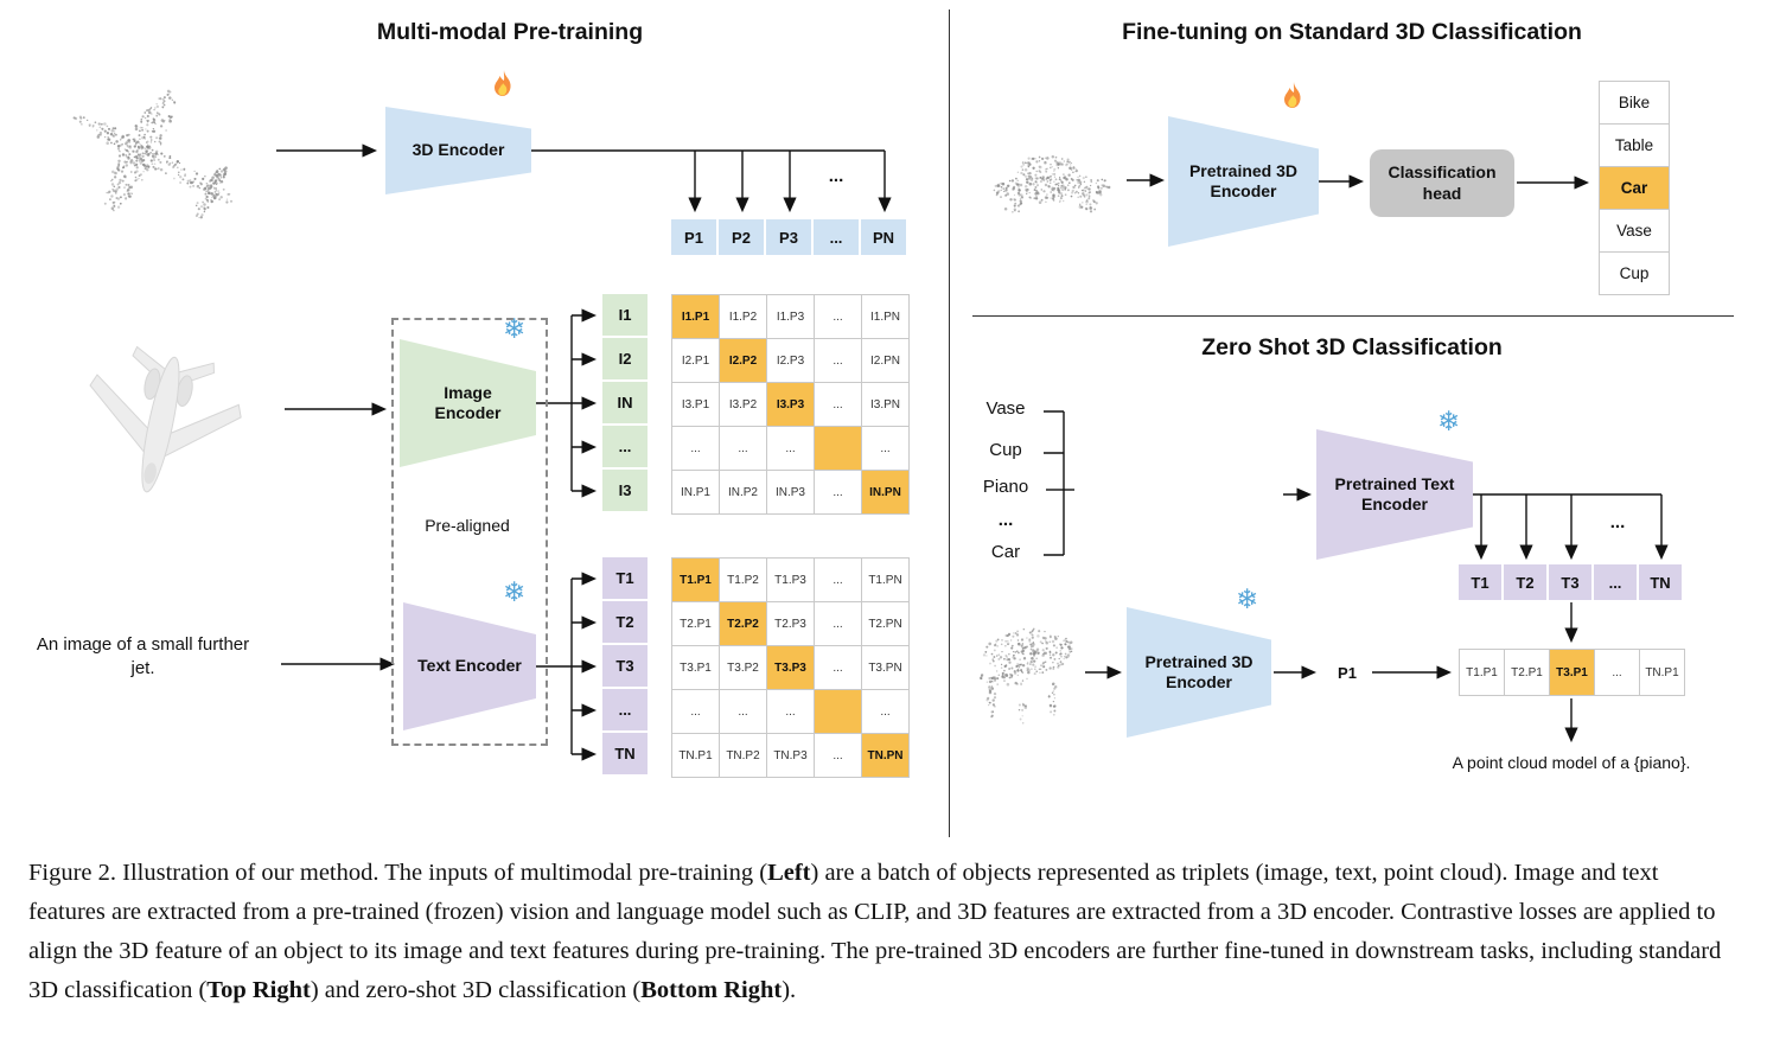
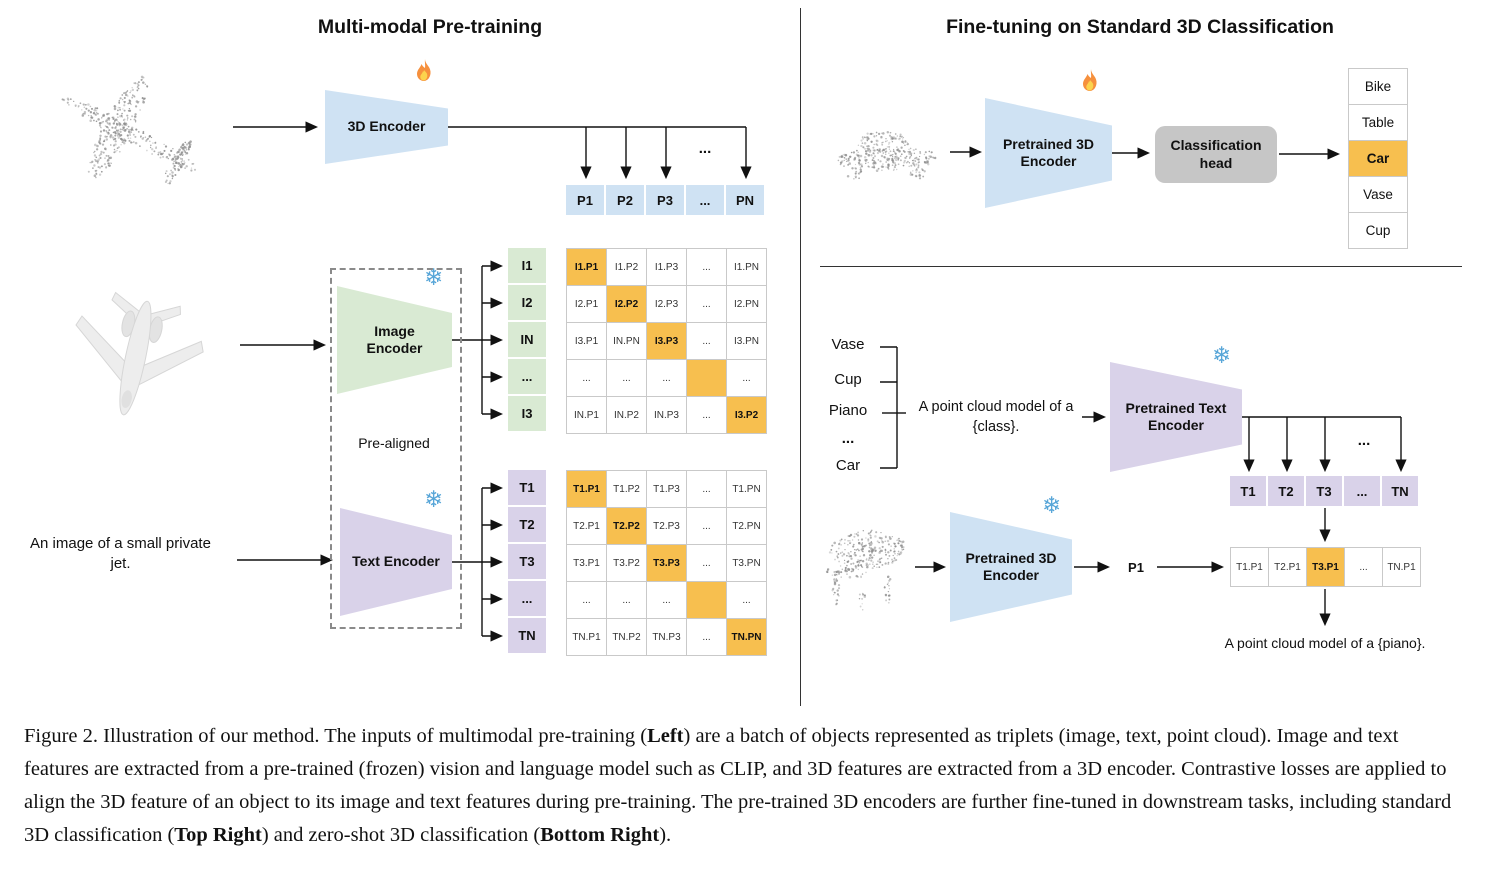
  Multi-modal Pre-training
  3D Encoder
  ...
  P1
  P2
  P3
  ...
  PN
  Pre-aligned
  Image Encoder
  ❄
  I1
  I2
  IN
  ...
  I3
  I1.P1
  I1.P2
  I1.P3
  ...
  I1.PN
  I2.P1
  I2.P2
  I2.P3
  ...
  I2.PN
  I3.P1
- I3.P2
+ IN.PN
  I3.P3
  ...
  I3.PN
  ...
  ...
  ...
  ...
  IN.P1
  IN.P2
  IN.P3
  ...
- IN.PN
+ I3.P2
- An image of a small further jet.
+ An image of a small private jet.
  Text Encoder
  ❄
  T1
  T2
  T3
  ...
  TN
  T1.P1
  T1.P2
  T1.P3
  ...
  T1.PN
  T2.P1
  T2.P2
  T2.P3
  ...
  T2.PN
  T3.P1
  T3.P2
  T3.P3
  ...
  T3.PN
  ...
  ...
  ...
  ...
  TN.P1
  TN.P2
  TN.P3
  ...
  TN.PN
  Fine-tuning on Standard 3D Classification
  Pretrained 3D Encoder
  Classification head
  Bike
  Table
  Car
  Vase
  Cup
- Zero Shot 3D Classification
  Vase
  Cup
  Piano
  ...
  Car
+ A point cloud model of a {class}.
  Pretrained Text Encoder
  ❄
  ...
  T1
  T2
  T3
  ...
  TN
  Pretrained 3D Encoder
  ❄
  P1
  T1.P1
  T2.P1
  T3.P1
  ...
  TN.P1
  A point cloud model of a {piano}.
  Figure 2. Illustration of our method. The inputs of multimodal pre-training (Left) are a batch of objects represented as triplets (image, text, point cloud). Image and text features are extracted from a pre-trained (frozen) vision and language model such as CLIP, and 3D features are extracted from a 3D encoder. Contrastive losses are applied to align the 3D feature of an object to its image and text features during pre-training. The pre-trained 3D encoders are further fine-tuned in downstream tasks, including standard 3D classification (Top Right) and zero-shot 3D classification (Bottom Right).
